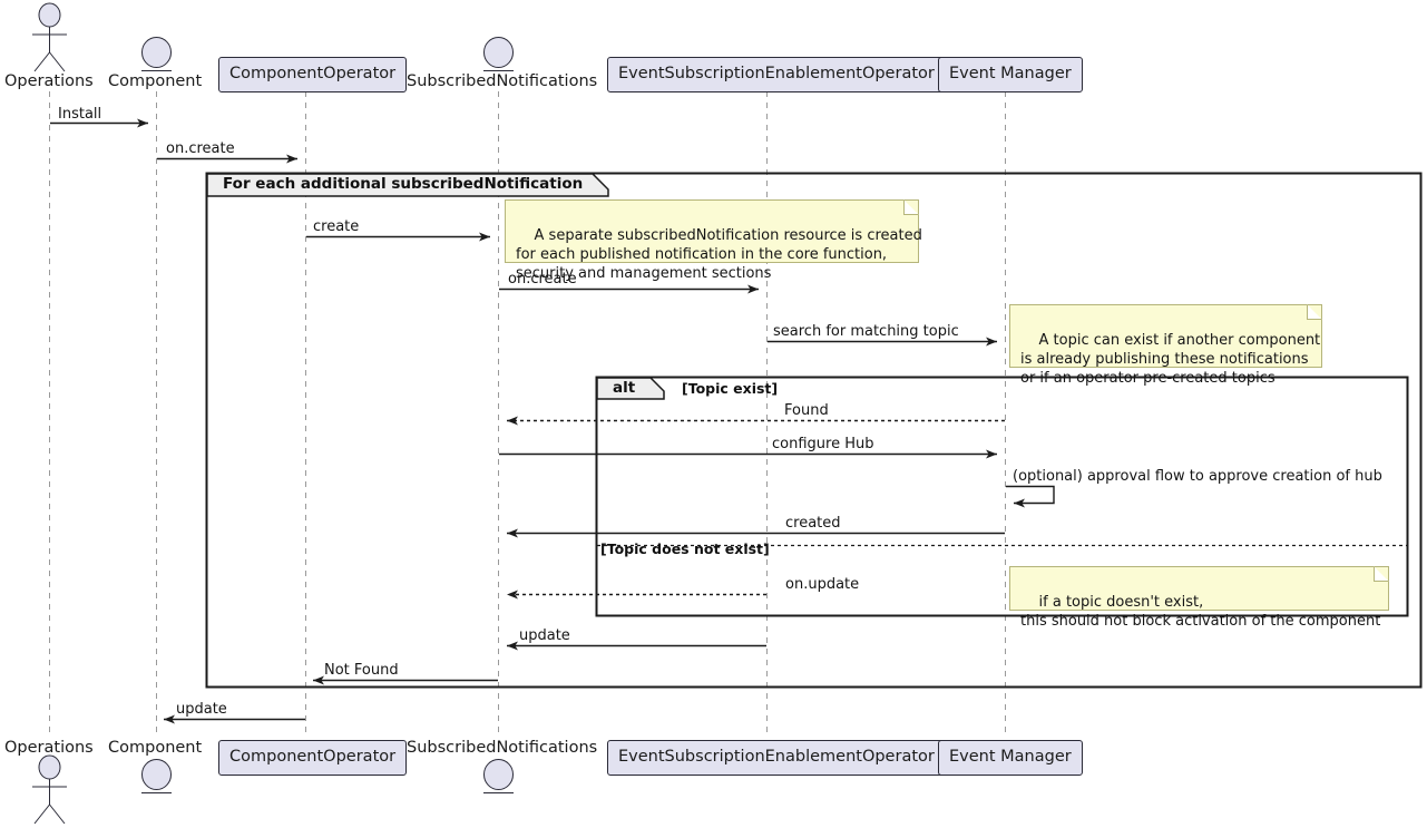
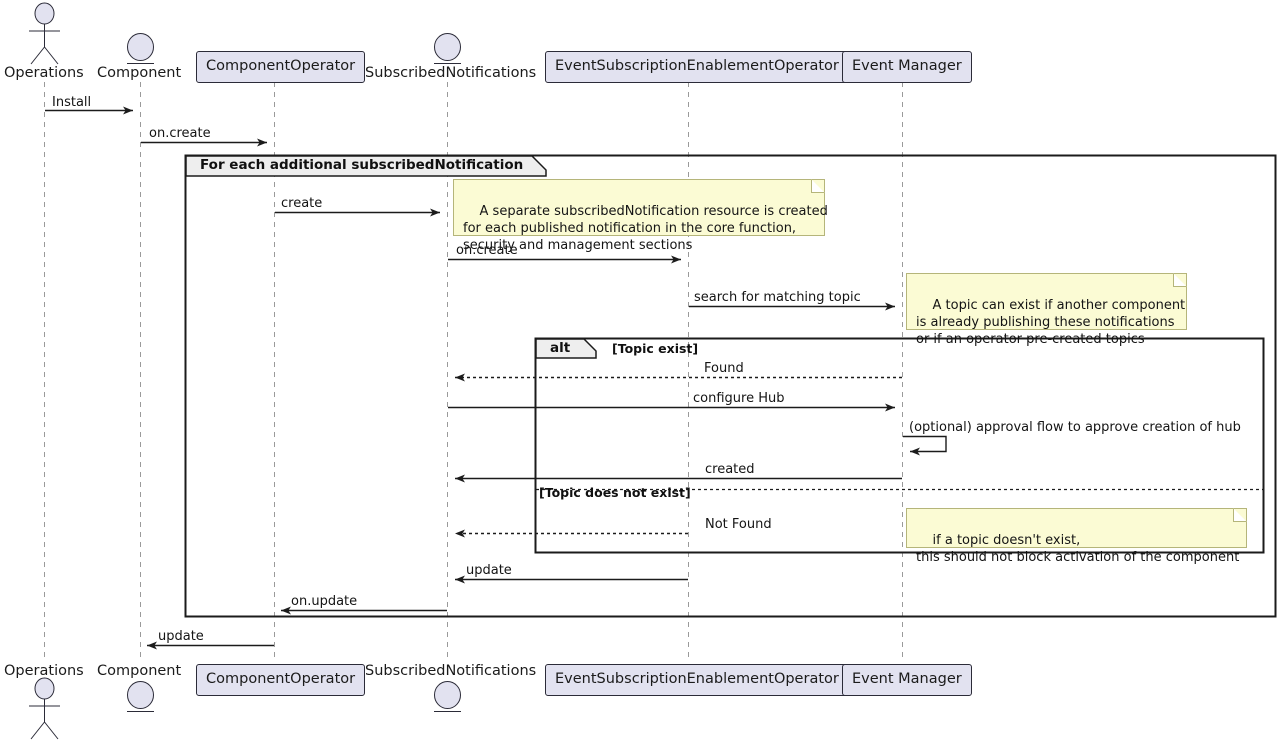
  Operations
  Component
  ComponentOperator
  SubscribedNotifications
  EventSubscriptionEnablementOperator
  Event Manager
  Operations
  Component
  ComponentOperator
  SubscribedNotifications
  EventSubscriptionEnablementOperator
  Event Manager
  For each additional subscribedNotification
  alt
  [Topic exist]
  [Topic does not exist]
  Install
  on.create
  create
  search for matching topic
  Found
  configure Hub
  (optional) approval flow to approve creation of hub
  created
- on.update
+ Not Found
  update
- Not Found
+ on.update
  update
  A separate subscribedNotification resource is created
  for each published notification in the core function,
  security and management sections
  A topic can exist if another component
  is already publishing these notifications
  or if an operator pre-created topics
  if a topic doesn't exist,
  this should not block activation of the component
